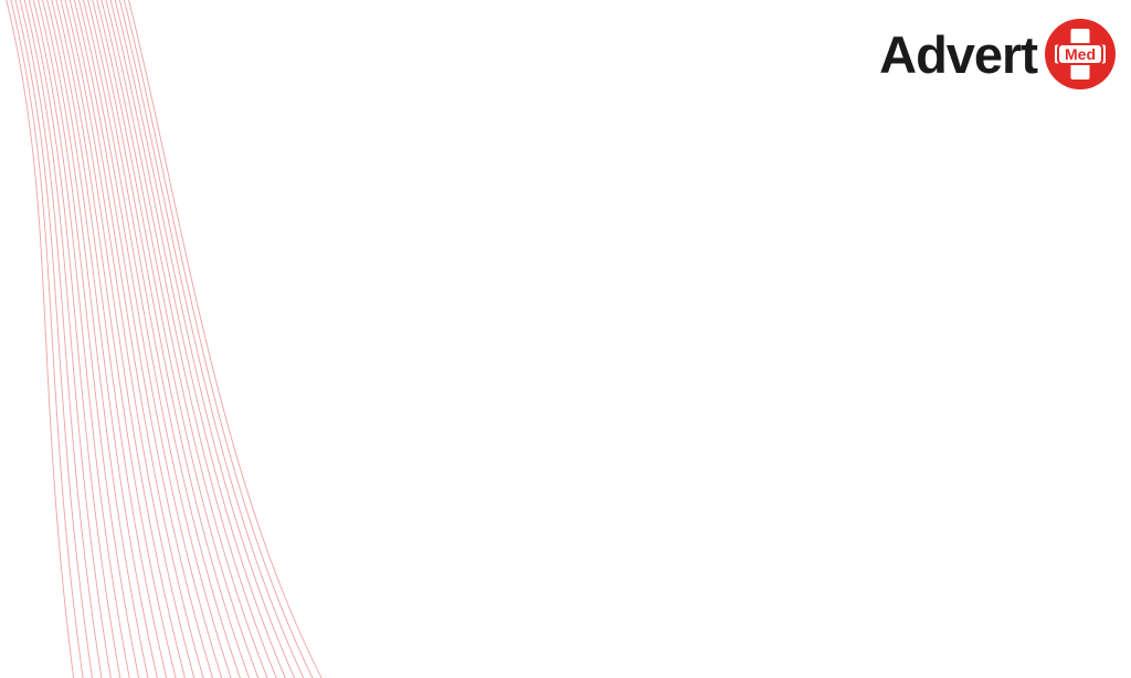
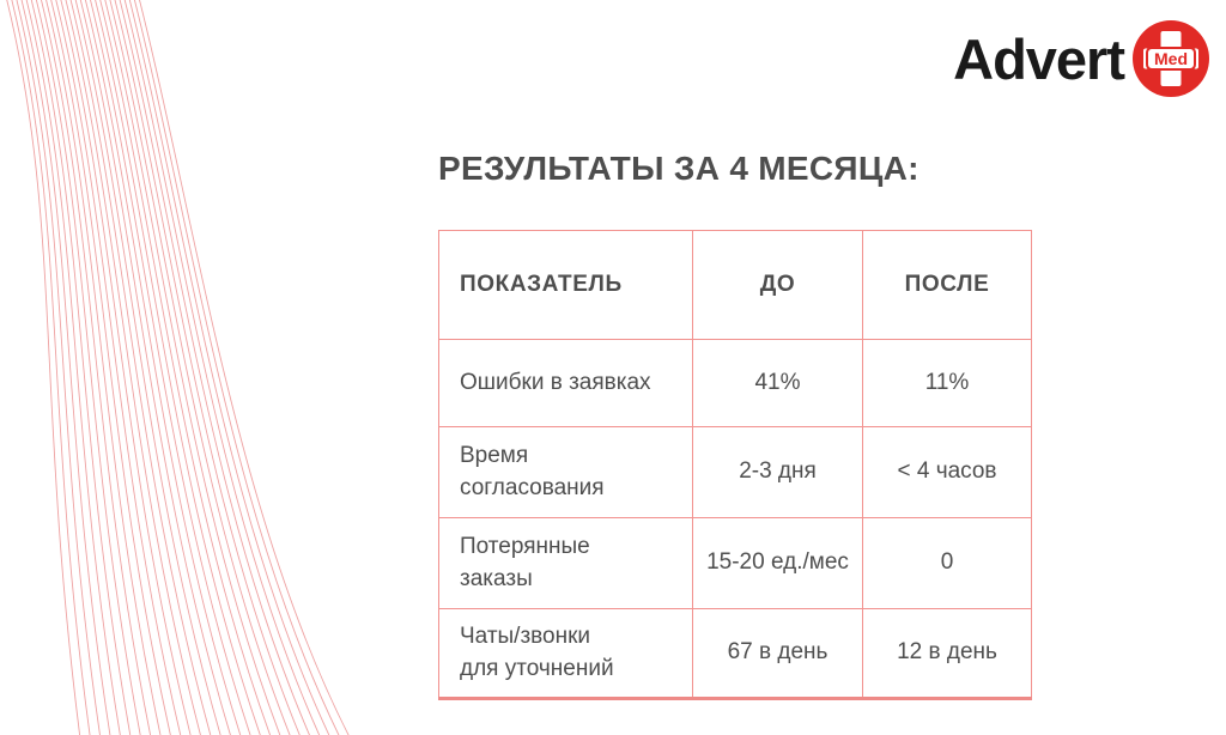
  Advert
  Med
+ РЕЗУЛЬТАТЫ ЗА 4 МЕСЯЦА:
+ ПОКАЗАТЕЛЬ	ДО	ПОСЛЕ
+ Ошибки в заявках	41%	11%
+ Время согласования	2-3 дня	< 4 часов
+ Потерянные заказы	15-20 ед./мес	0
+ Чаты/звонки для уточнений	67 в день	12 в день
